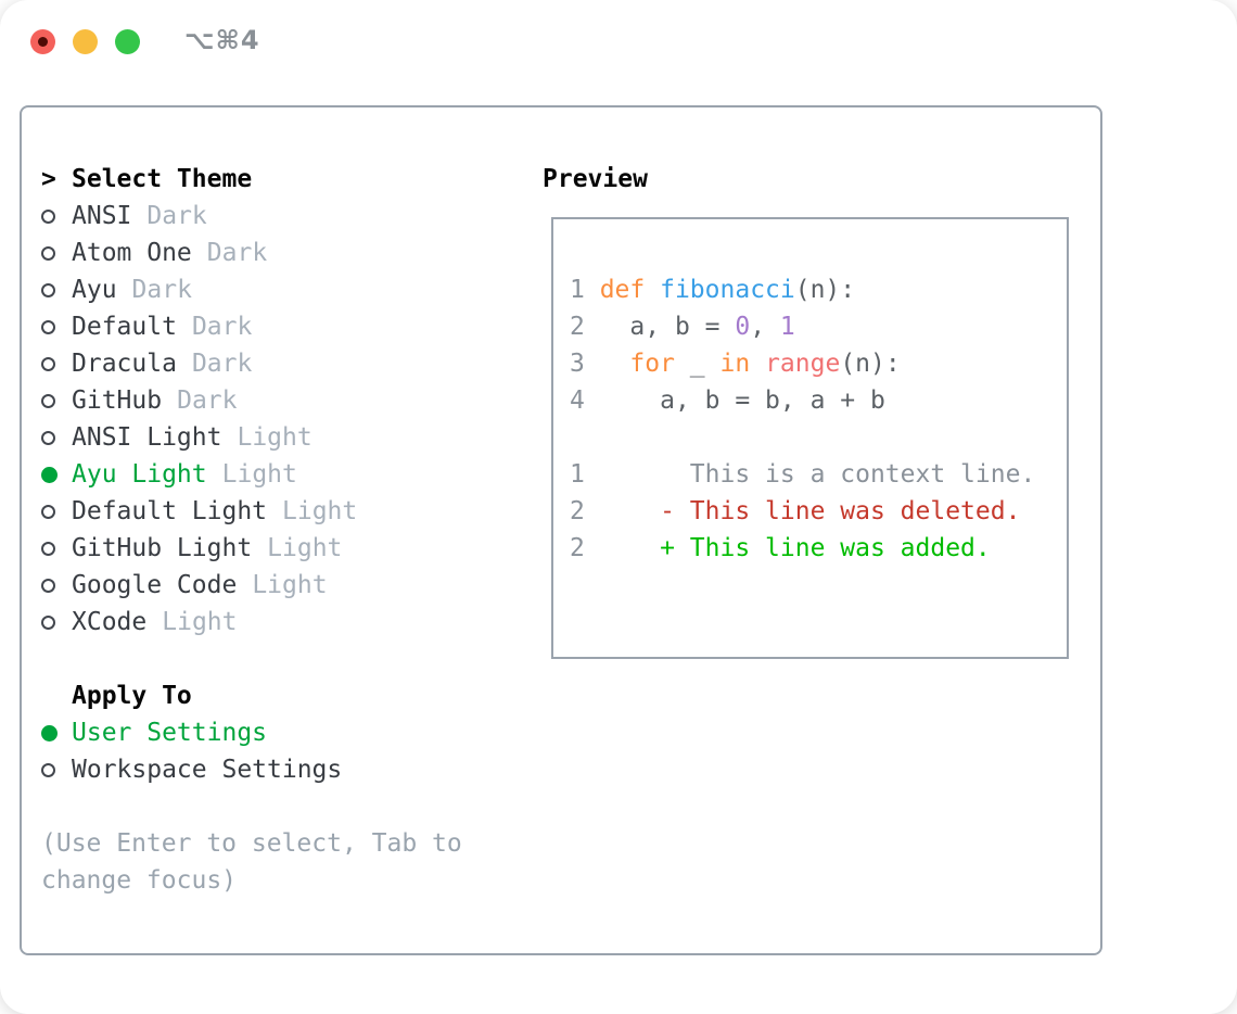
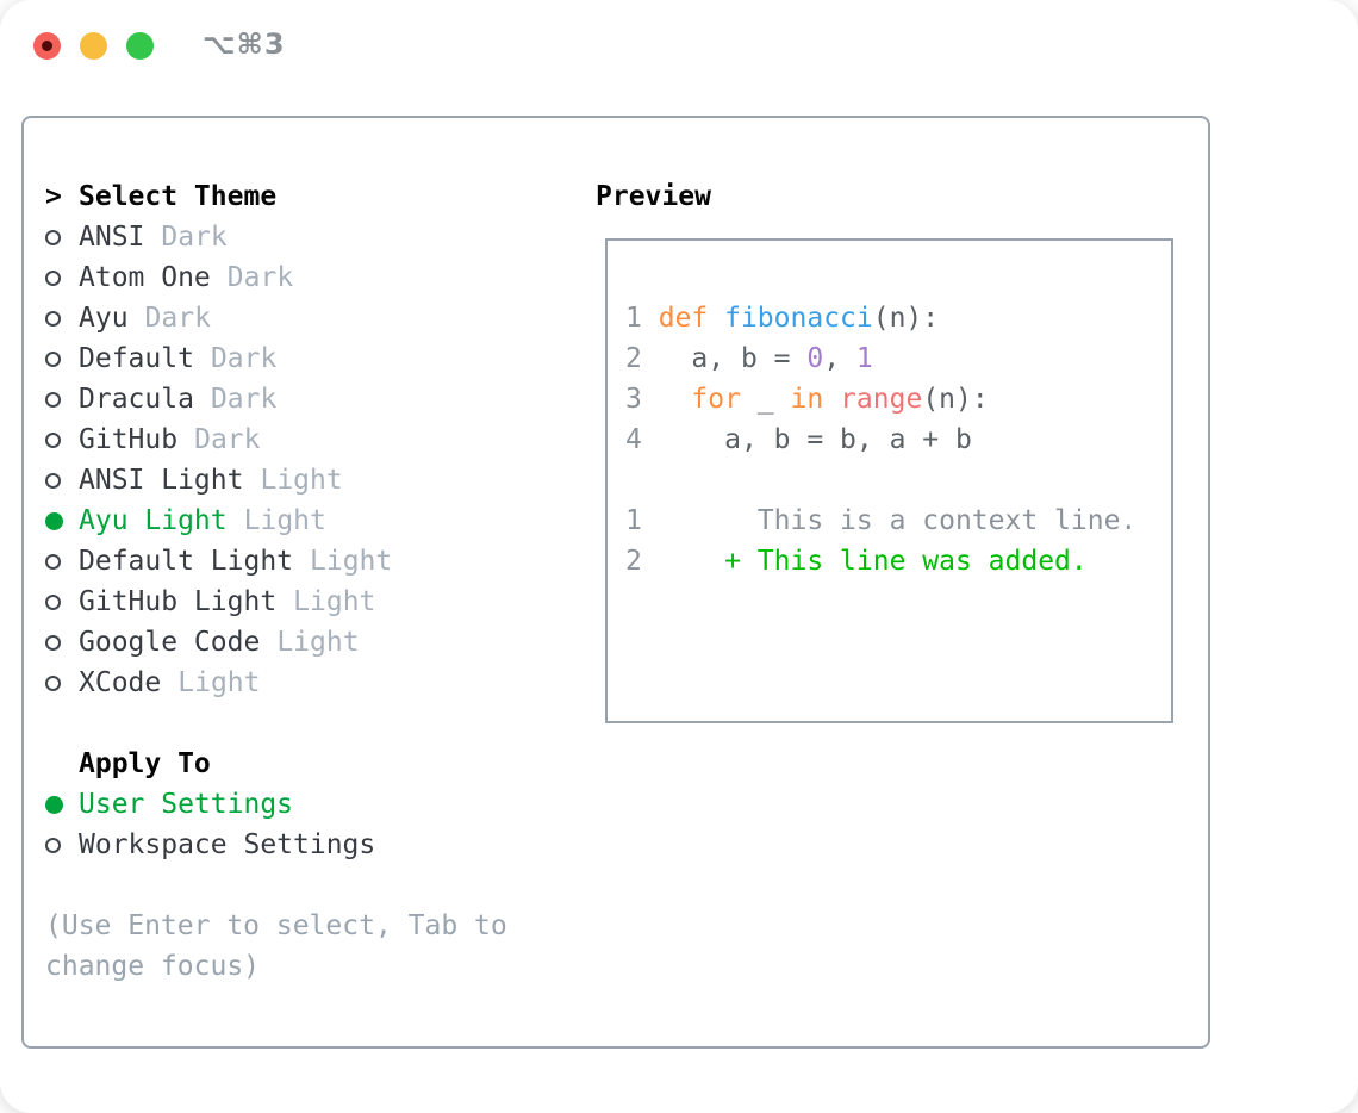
- ⌥⌘4
+ ⌥⌘3
  >
  Select Theme
  ANSI
  Dark
  Atom One
  Dark
  Ayu
  Dark
  Default
  Dark
  Dracula
  Dark
  GitHub
  Dark
  ANSI Light
  Light
  Ayu Light
  Light
  Default Light
  Light
  GitHub Light
  Light
  Google Code
  Light
  XCode
  Light
  Apply To
  User Settings
  Workspace Settings
  (Use Enter to select, Tab to
  change focus)
  Preview
  1 def fibonacci(n):
  2 a, b = 0, 1
  3 for _ in range(n):
  4 a, b = b, a + b
  1 This is a context line.
- 2 - This line was deleted.
  2 + This line was added.
